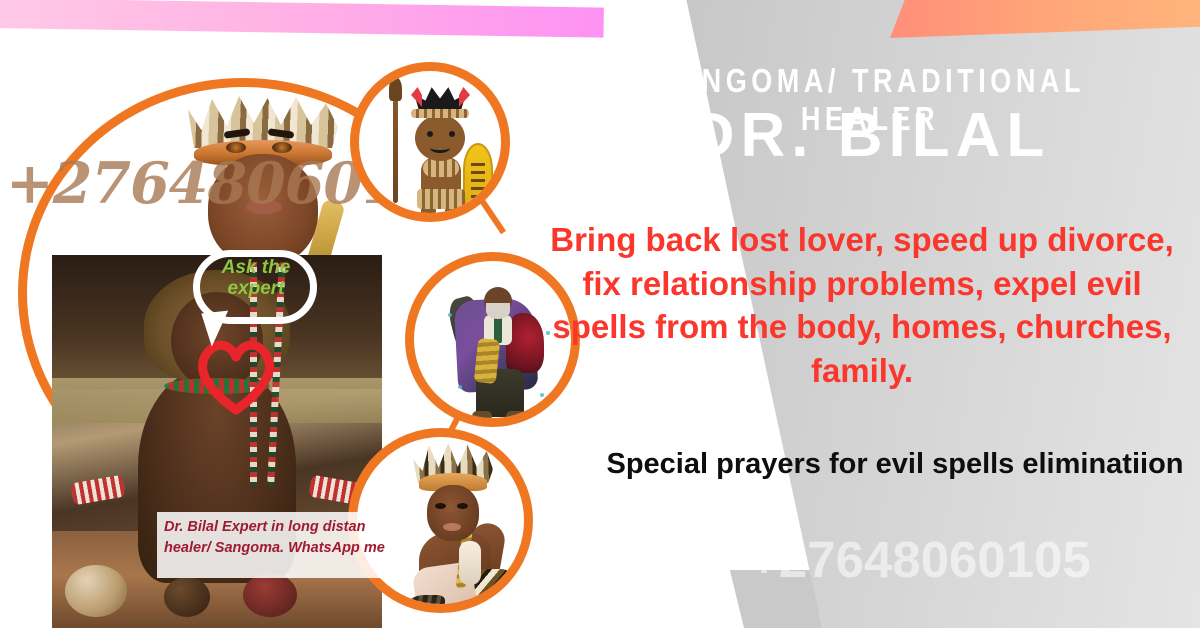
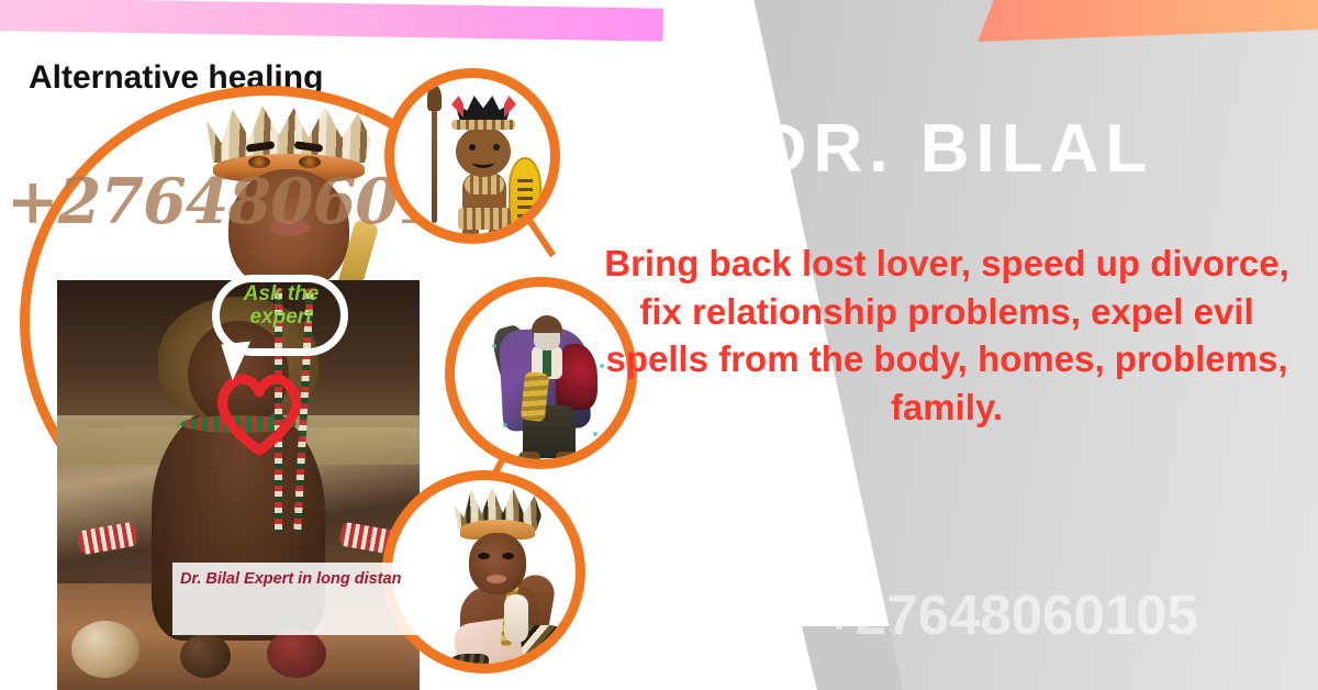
+ Alternative healing
  +27648060
  Ask the expert
  Dr. Bilal Expert in long distan
- healer/ Sangoma. WhatsApp me
- SANGOMA/ TRADITIONAL HEALER
  DR. BILAL
- Bring back lost lover, speed up divorce, fix relationship problems, expel evil spells from the body, homes, churches, family.
+ Bring back lost lover, speed up divorce, fix relationship problems, expel evil spells from the body, homes, problems, family.
- Special prayers for evil spells eliminatiion
  +27648060105
